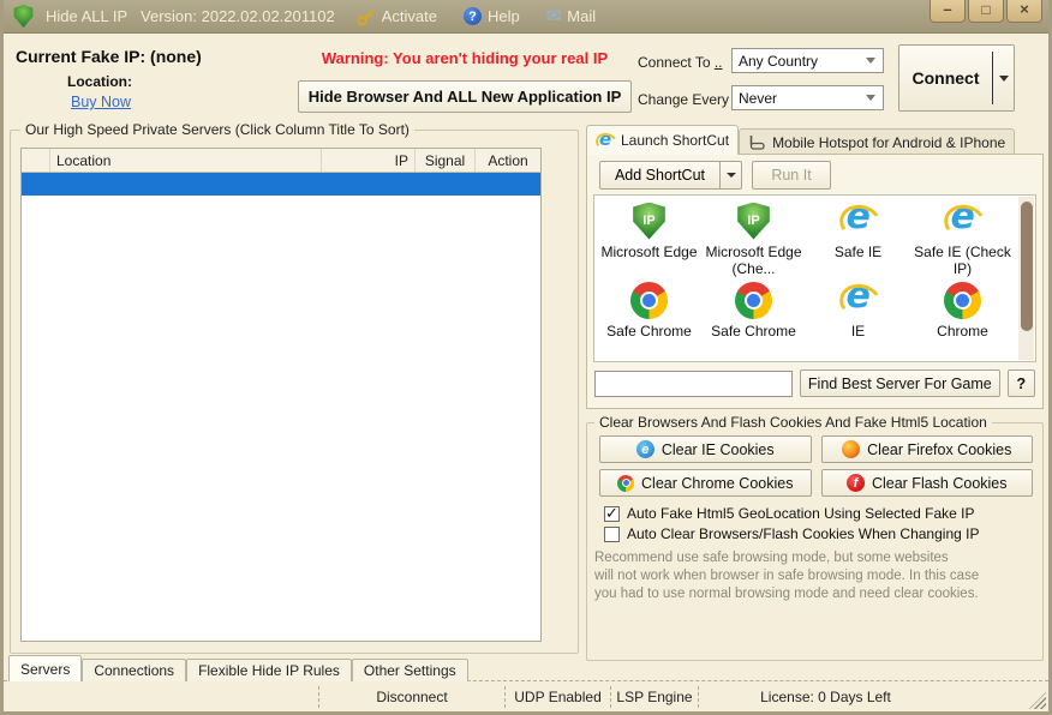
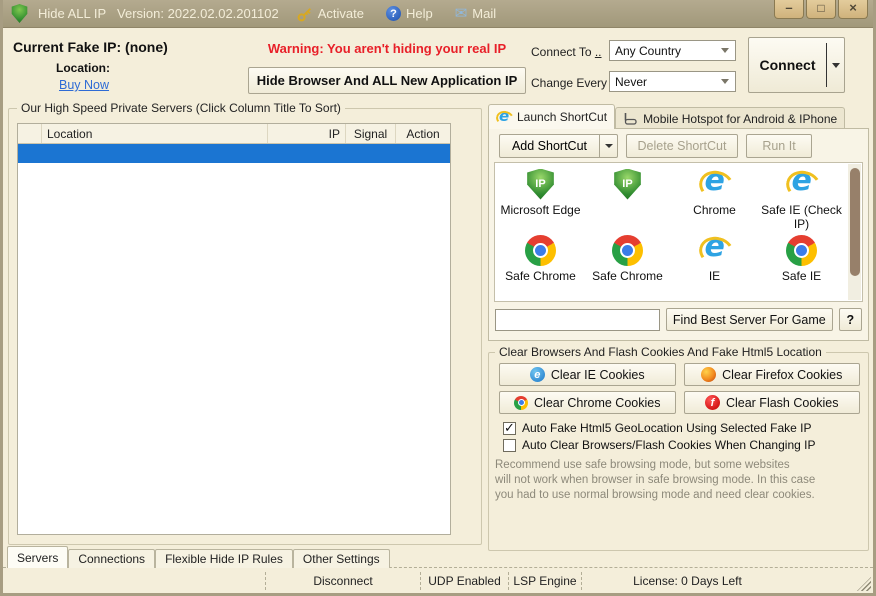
  Hide ALL IP Version: 2022.02.02.201102
  Activate
  ?
  Help
  ✉
  Mail
  –
  □
  ×
  Current Fake IP: (none)
  Location:
  Buy Now
  Warning: You aren't hiding your real IP
  Hide Browser And ALL New Application IP
  Connect To ..
  Any Country
  Change Every
  Never
  Connect
  Our High Speed Private Servers (Click Column Title To Sort)
  Location
  IP
  Signal
  Action
  e
  Launch ShortCut
  Mobile Hotspot for Android & IPhone
  Add ShortCut
+ Delete ShortCut
  Run It
  IP
  Microsoft Edge
  IP
- Microsoft Edge (Che...
  e
- Safe IE
+ Chrome
  e
  Safe IE (Check IP)
  Safe Chrome
  Safe Chrome
  e
  IE
- Chrome
+ Safe IE
  Find Best Server For Game
  ?
  Clear Browsers And Flash Cookies And Fake Html5 Location
  e
  Clear IE Cookies
  Clear Firefox Cookies
  Clear Chrome Cookies
  f
  Clear Flash Cookies
  Auto Fake Html5 GeoLocation Using Selected Fake IP
  Auto Clear Browsers/Flash Cookies When Changing IP
  Recommend use safe browsing mode, but some websites
  will not work when browser in safe browsing mode. In this case
  you had to use normal browsing mode and need clear cookies.
  Servers
  Connections
  Flexible Hide IP Rules
  Other Settings
  Disconnect
  UDP Enabled
  LSP Engine
  License: 0 Days Left
